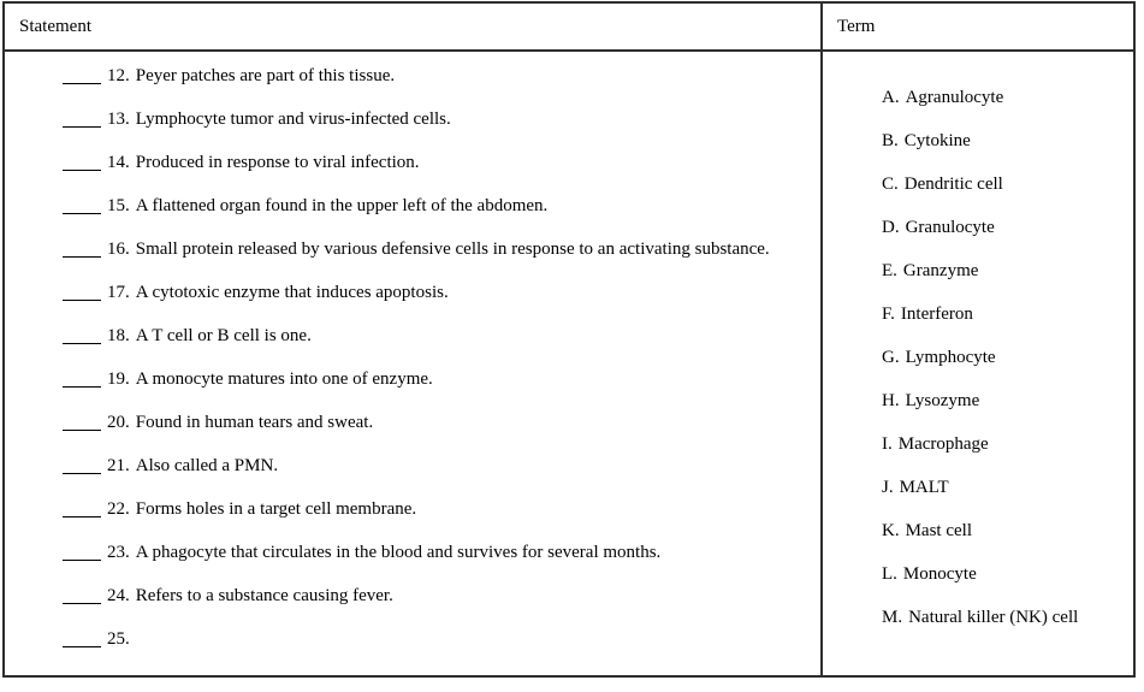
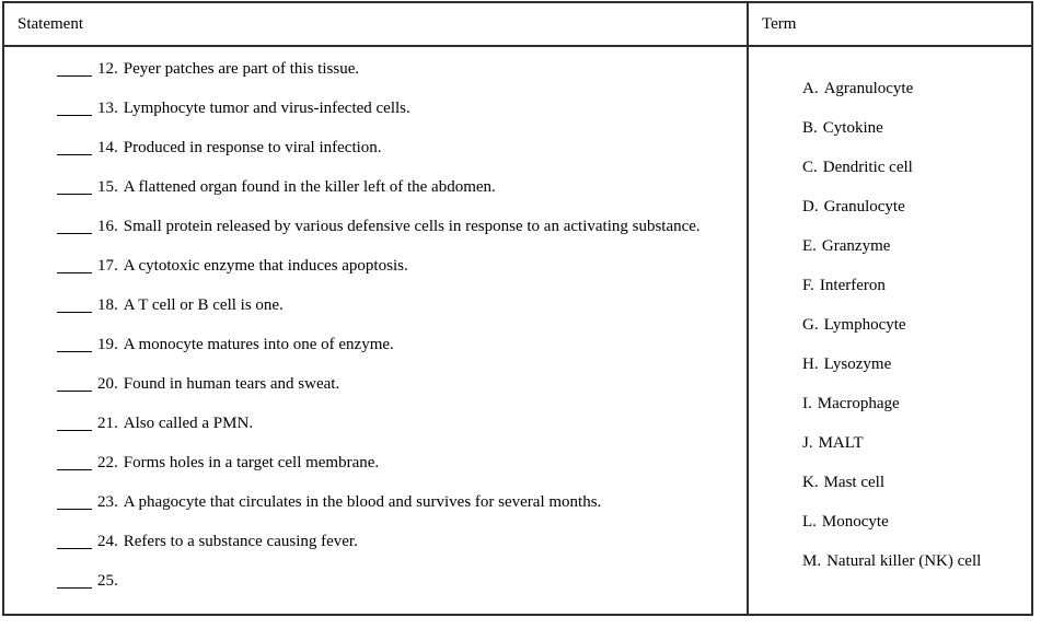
  Statement
  Term
  12.
  Peyer patches are part of this tissue.
  13.
  Lymphocyte tumor and virus-infected cells.
  14.
  Produced in response to viral infection.
  15.
- A flattened organ found in the upper left of the abdomen.
+ A flattened organ found in the killer left of the abdomen.
  16.
  Small protein released by various defensive cells in response to an activating substance.
  17.
  A cytotoxic enzyme that induces apoptosis.
  18.
  A T cell or B cell is one.
  19.
  A monocyte matures into one of enzyme.
  20.
  Found in human tears and sweat.
  21.
  Also called a PMN.
  22.
  Forms holes in a target cell membrane.
  23.
  A phagocyte that circulates in the blood and survives for several months.
  24.
  Refers to a substance causing fever.
  25.
  A.
  Agranulocyte
  B.
  Cytokine
  C.
  Dendritic cell
  D.
  Granulocyte
  E.
  Granzyme
  F.
  Interferon
  G.
  Lymphocyte
  H.
  Lysozyme
  I.
  Macrophage
  J.
  MALT
  K.
  Mast cell
  L.
  Monocyte
  M.
  Natural killer (NK) cell
